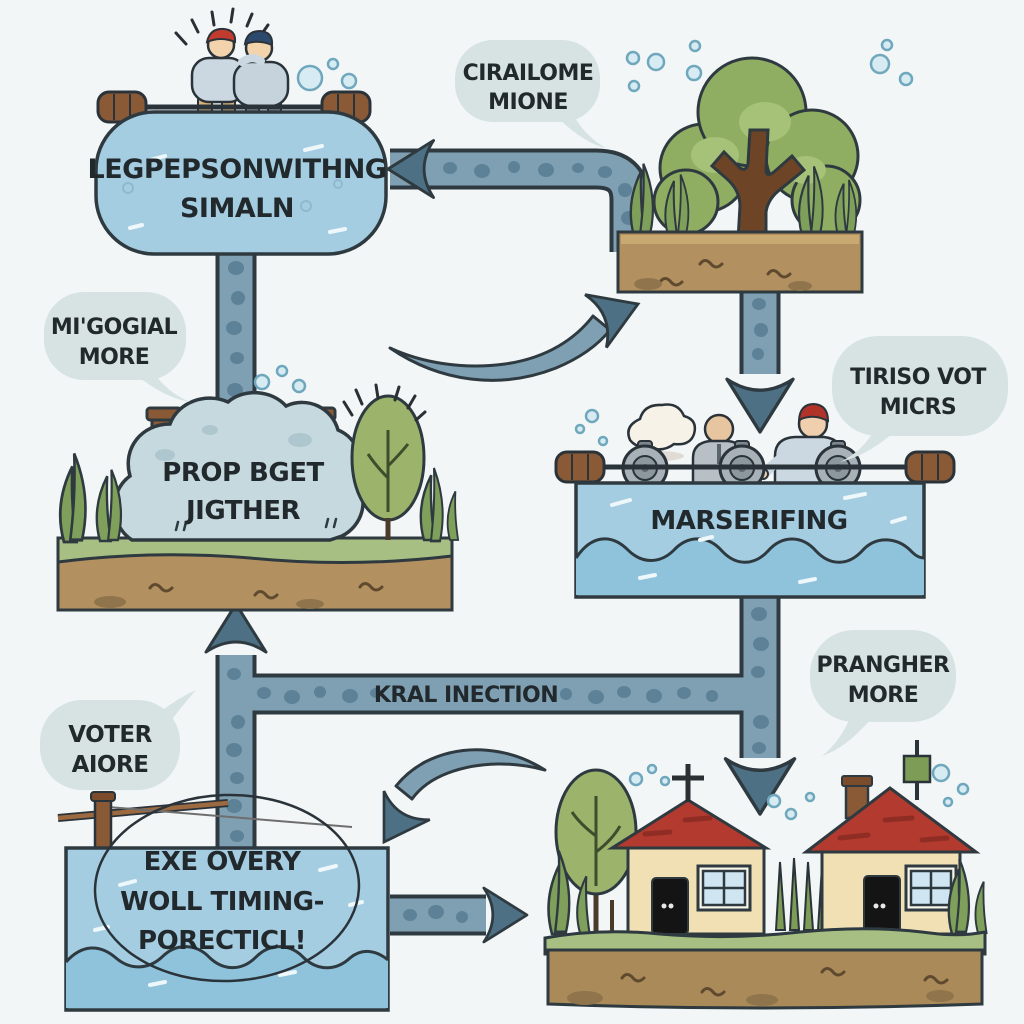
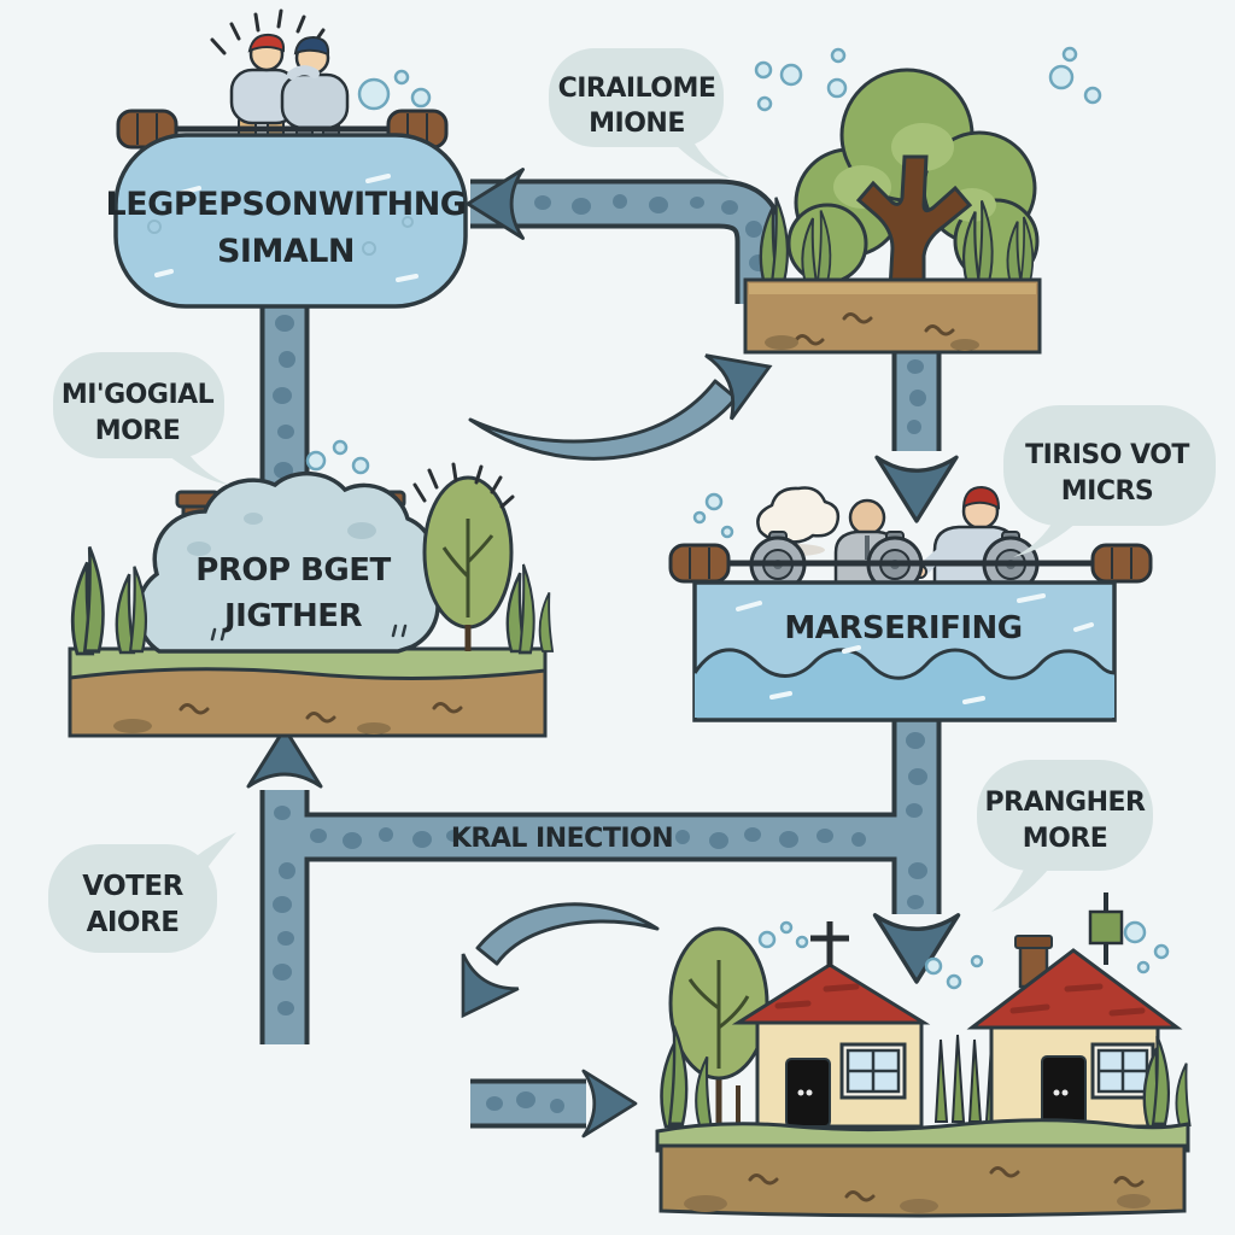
  LEGPEPSONWITHNG
  SIMALN
  CIRAILOME
  MIONE
  PROP BGET
  JIGTHER
  MI'GOGIAL
  MORE
  MARSERIFING
  TIRISO VOT
  MICRS
  KRAL INECTION
- EXE OVERY
- WOLL TIMING-
- PORECTICL!
  VOTER
  AIORE
  PRANGHER
  MORE
